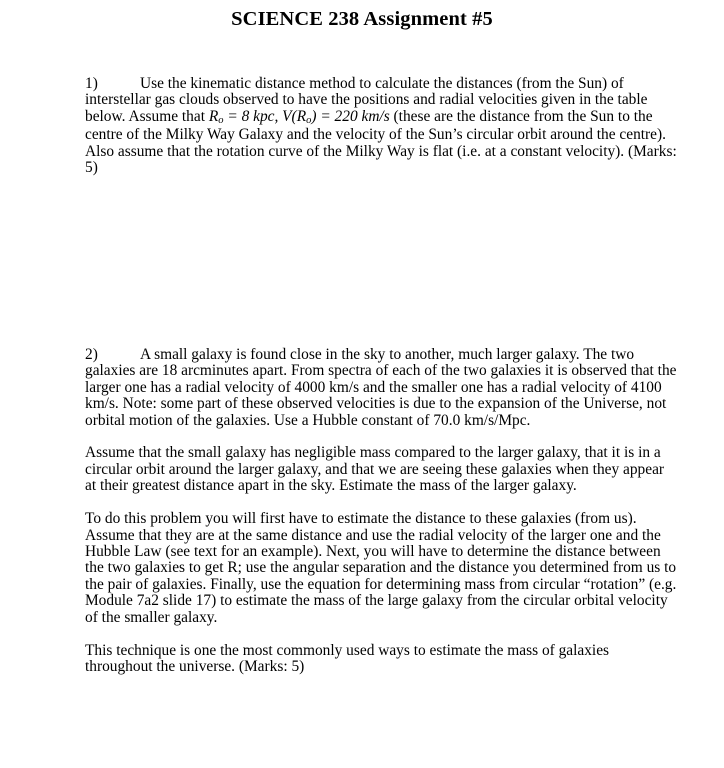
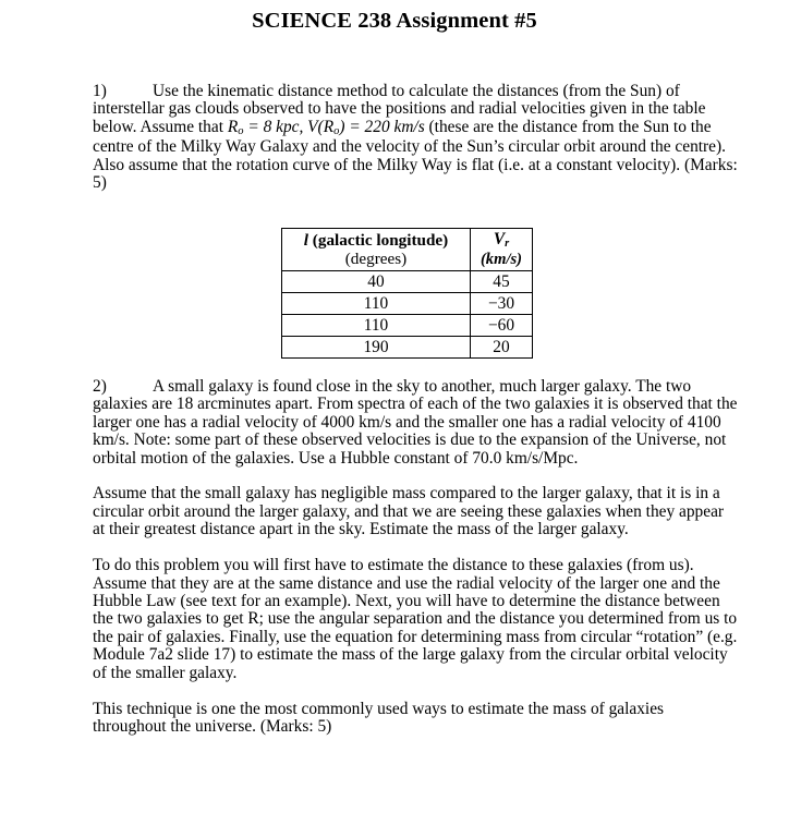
  SCIENCE 238 Assignment #5
  1) Use the kinematic distance method to calculate the distances (from the Sun) of interstellar gas clouds observed to have the positions and radial velocities given in the table below. Assume that Ro = 8 kpc, V(Ro) = 220 km/s (these are the distance from the Sun to the centre of the Milky Way Galaxy and the velocity of the Sun’s circular orbit around the centre). Also assume that the rotation curve of the Milky Way is flat (i.e. at a constant velocity). (Marks: 5)
  2) A small galaxy is found close in the sky to another, much larger galaxy. The two galaxies are 18 arcminutes apart. From spectra of each of the two galaxies it is observed that the larger one has a radial velocity of 4000 km/s and the smaller one has a radial velocity of 4100 km/s. Note: some part of these observed velocities is due to the expansion of the Universe, not orbital motion of the galaxies. Use a Hubble constant of 70.0 km/s/Mpc.
  Assume that the small galaxy has negligible mass compared to the larger galaxy, that it is in a circular orbit around the larger galaxy, and that we are seeing these galaxies when they appear at their greatest distance apart in the sky. Estimate the mass of the larger galaxy.
  To do this problem you will first have to estimate the distance to these galaxies (from us). Assume that they are at the same distance and use the radial velocity of the larger one and the Hubble Law (see text for an example). Next, you will have to determine the distance between the two galaxies to get R; use the angular separation and the distance you determined from us to the pair of galaxies. Finally, use the equation for determining mass from circular “rotation” (e.g. Module 7a2 slide 17) to estimate the mass of the large galaxy from the circular orbital velocity of the smaller galaxy.
  This technique is one the most commonly used ways to estimate the mass of galaxies throughout the universe. (Marks: 5)
+ l (galactic longitude) (degrees)	Vr (km/s)
+ 40	45
+ 110	−30
+ 110	−60
+ 190	20
